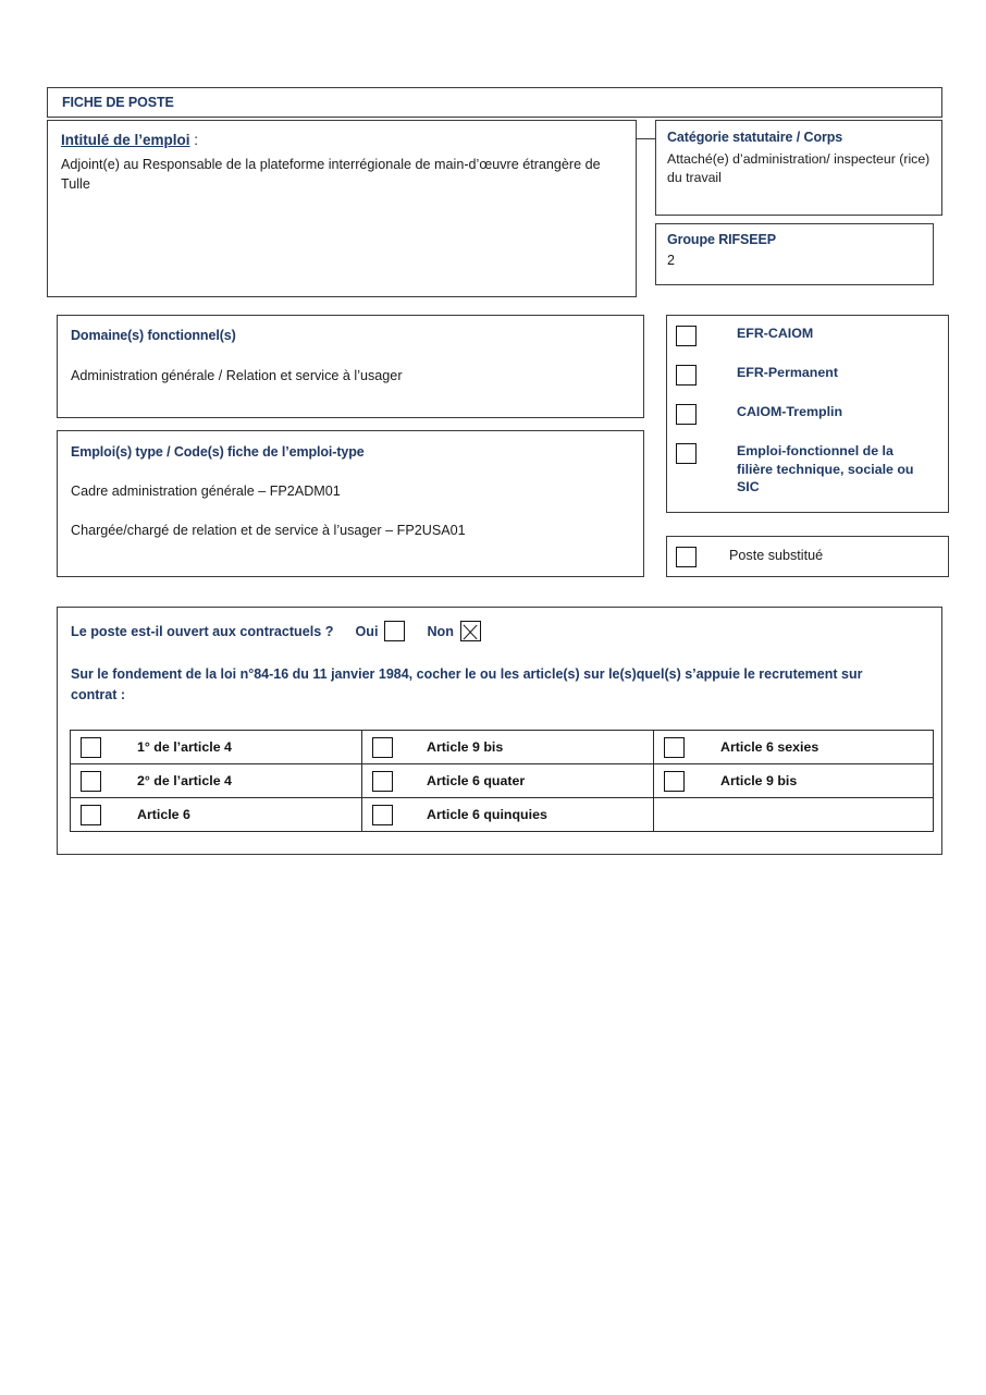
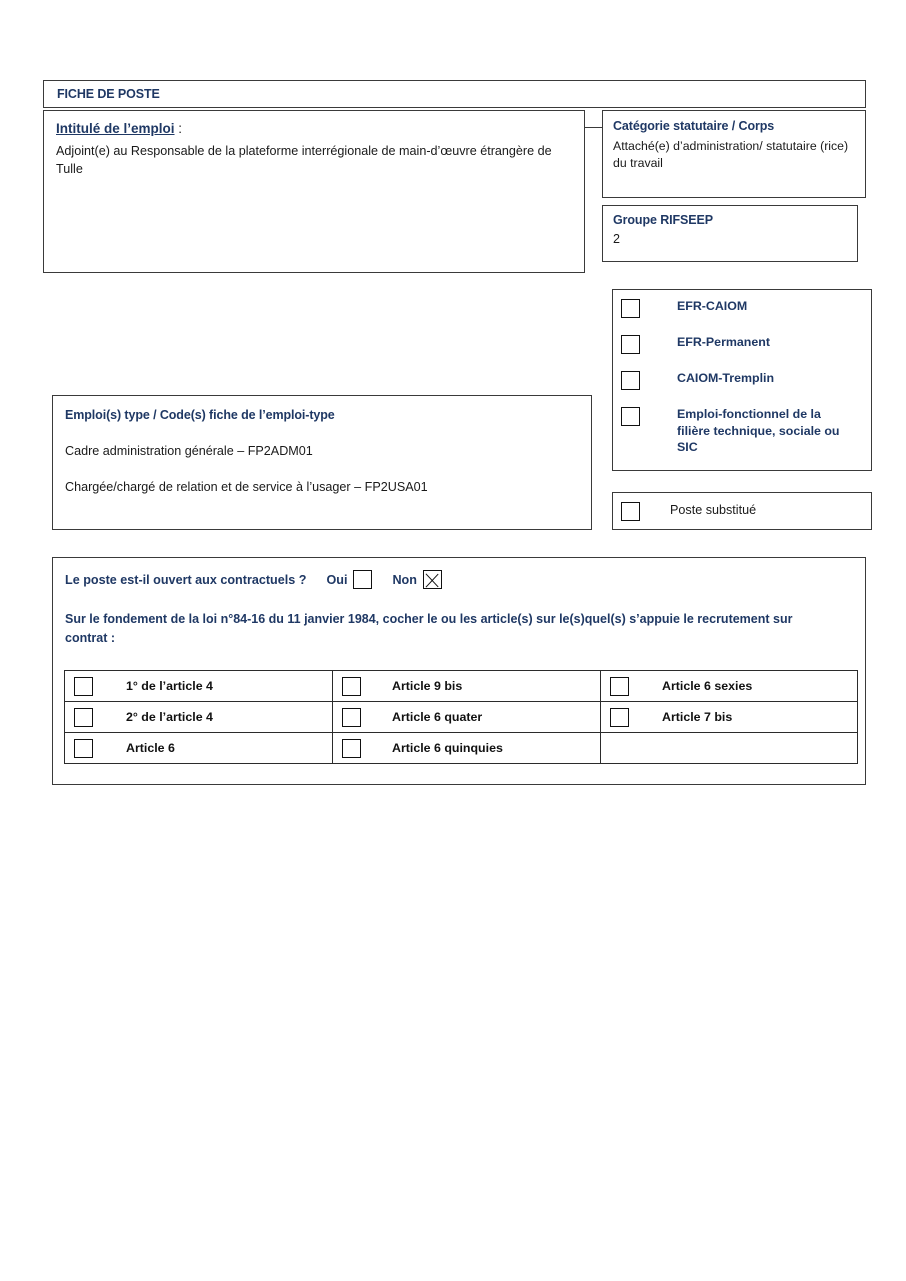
  FICHE DE POSTE
  Intitulé de l’emploi :
  Adjoint(e) au Responsable de la plateforme interrégionale de main-d’œuvre étrangère de Tulle
  Catégorie statutaire / Corps
- Attaché(e) d’administration/ inspecteur (rice) du travail
+ Attaché(e) d’administration/ statutaire (rice) du travail
  Groupe RIFSEEP
  2
- Domaine(s) fonctionnel(s)
- Administration générale / Relation et service à l’usager
  Emploi(s) type / Code(s) fiche de l’emploi-type
  Cadre administration générale – FP2ADM01
  Chargée/chargé de relation et de service à l’usager – FP2USA01
  EFR-CAIOM
  EFR-Permanent
  CAIOM-Tremplin
  Emploi-fonctionnel de la filière technique, sociale ou SIC
  Poste substitué
  Le poste est-il ouvert aux contractuels ?
  Oui
  Non
  Sur le fondement de la loi n°84-16 du 11 janvier 1984, cocher le ou les article(s) sur le(s)quel(s) s’appuie le recrutement sur contrat :
  1° de l’article 4	Article 9 bis	Article 6 sexies
- 2° de l’article 4	Article 6 quater	Article 9 bis
+ 2° de l’article 4	Article 6 quater	Article 7 bis
  Article 6	Article 6 quinquies
